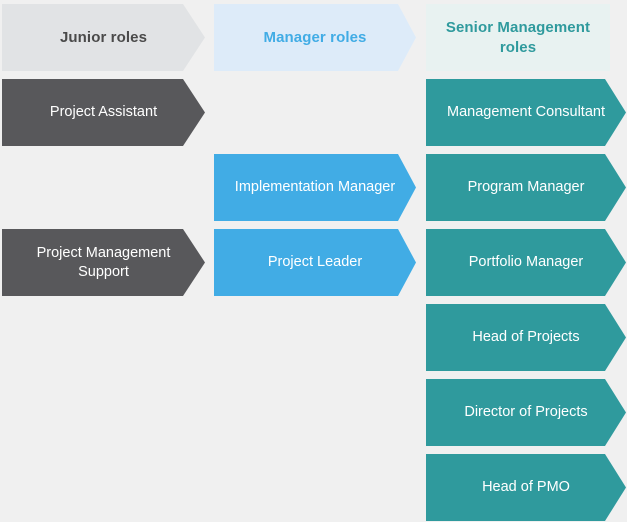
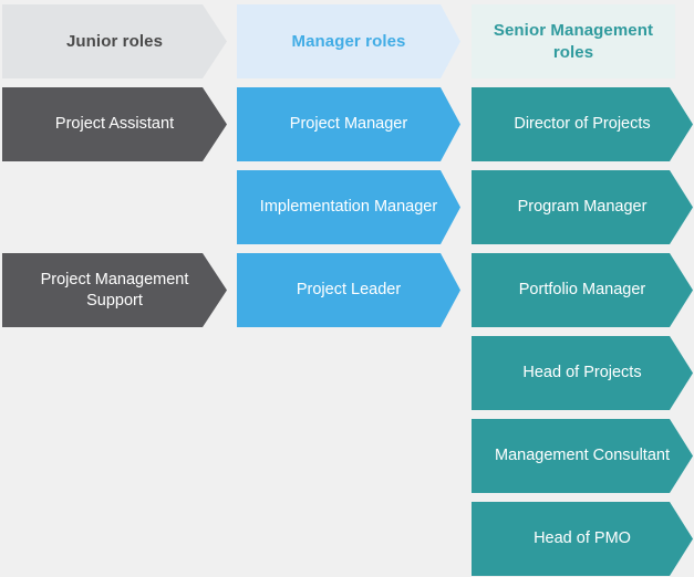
  Junior roles
  Manager roles
  Senior Management roles
  Project Assistant
  Project Management Support
+ Project Manager
  Implementation Manager
  Project Leader
- Management Consultant
+ Director of Projects
  Program Manager
  Portfolio Manager
  Head of Projects
- Director of Projects
+ Management Consultant
  Head of PMO
